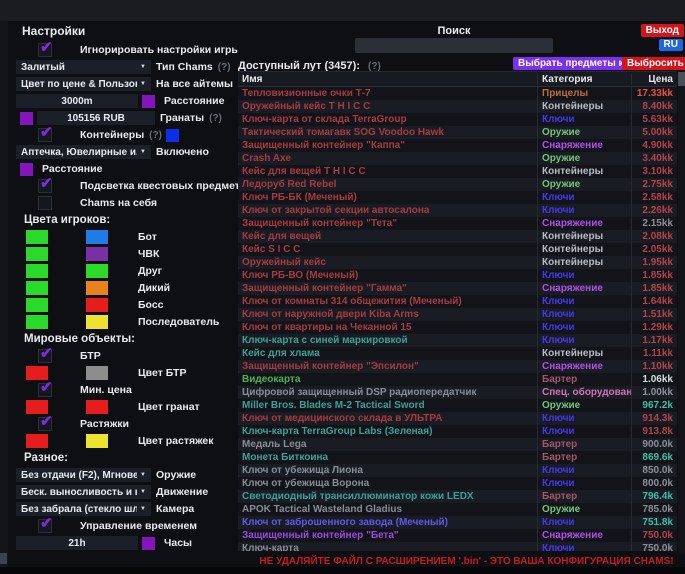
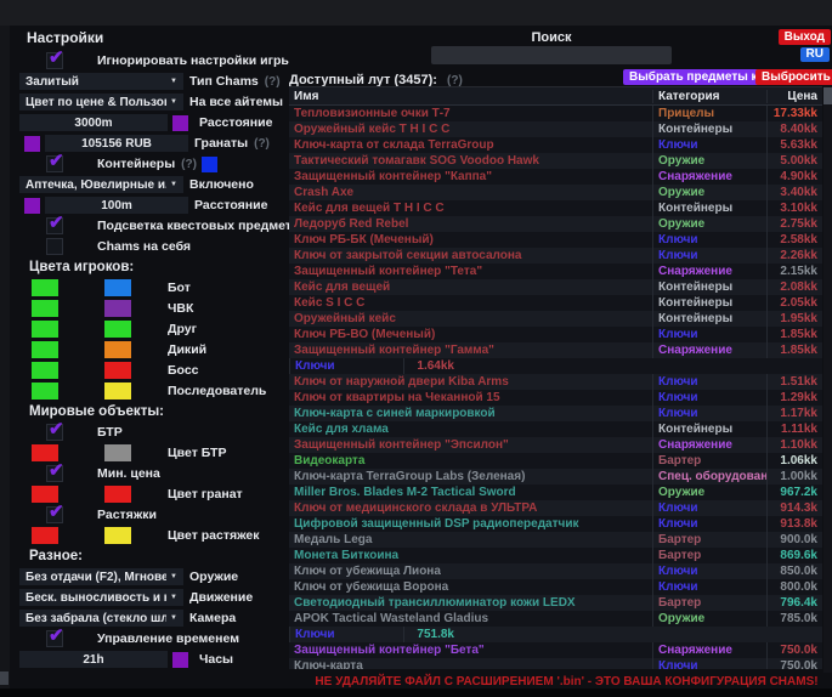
  Настройки
  ✔
  Игнорировать настройки игры
  Залитый
  Тип Chams
  (?)
  Цвет по цене & Пользо
  На все айтемы
  3000m
  Расстояние
  105156 RUB
  Гранаты
  (?)
  ✔
  Контейнеры
  (?)
  Аптечка, Ювелирные и
  Включено
+ 100m
  Расстояние
  ✔
  Подсветка квестовых предме
  Chams на себя
  Цвета игроков:
  Бот
  ЧВК
  Друг
  Дикий
  Босс
  Последователь
  Мировые объекты:
  ✔
  БТР
  Цвет БТР
  ✔
  Мин. цена
  Цвет гранат
  ✔
  Растяжки
  Цвет растяжек
  Разное:
  Без отдачи (F2), Мгнове
  Оружие
  Беск. выносливость и
  Движение
  Без забрала (стекло шл
  Камера
  ✔
  Управление временем
  21h
  Часы
  Поиск
  Выход
  RU
  Выбрать предметы
  Выбросить
  Доступный лут (3457): (?)
  Имя
  Категория
  Цена
  Тепловизионные очки Т-7
  Прицелы
  17.33kk
  Оружейный кейс T H I C C
  Контейнеры
  8.40kk
  Ключ-карта от склада TerraGroup
  Ключи
  5.63kk
  Тактический томагавк SOG Voodoo Hawk
  Оружие
  5.00kk
  Защищенный контейнер "Каппа"
  Снаряжение
  4.90kk
  Crash Axe
  Оружие
  3.40kk
  Кейс для вещей T H I C C
  Контейнеры
  3.10kk
  Ледоруб Red Rebel
  Оружие
  2.75kk
  Ключ РБ-БК (Меченый)
  Ключи
  2.58kk
  Ключ от закрытой секции автосалона
  Ключи
  2.26kk
  Защищенный контейнер "Тета"
  Снаряжение
  2.15kk
  Кейс для вещей
  Контейнеры
  2.08kk
  Кейс S I C C
  Контейнеры
  2.05kk
  Оружейный кейс
  Контейнеры
  1.95kk
  Ключ РБ-ВО (Меченый)
  Ключи
  1.85kk
  Защищенный контейнер "Гамма"
  Снаряжение
  1.85kk
- Ключ от комнаты 314 общежития (Меченый)
  Ключи
  1.64kk
  Ключ от наружной двери Kiba Arms
  Ключи
  1.51kk
  Ключ от квартиры на Чеканной 15
  Ключи
  1.29kk
  Ключ-карта с синей маркировкой
  Ключи
  1.17kk
  Кейс для хлама
  Контейнеры
  1.11kk
  Защищенный контейнер "Эпсилон"
  Снаряжение
  1.10kk
  Видеокарта
  Бартер
  1.06kk
- Цифровой защищенный DSP радиопередатчик
+ Ключ-карта TerraGroup Labs (Зеленая)
  Спец. оборудован
  1.00kk
  Miller Bros. Blades M-2 Tactical Sword
  Оружие
  967.2k
  Ключ от медицинского склада в УЛЬТРА
  Ключи
  914.3k
- Ключ-карта TerraGroup Labs (Зеленая)
+ Цифровой защищенный DSP радиопередатчик
  Ключи
  913.8k
  Медаль Lega
  Бартер
  900.0k
  Монета Биткоина
  Бартер
  869.6k
  Ключ от убежища Лиона
  Ключи
  850.0k
  Ключ от убежища Ворона
  Ключи
  800.0k
  Светодиодный трансиллюминатор кожи LEDX
  Бартер
  796.4k
  APOK Tactical Wasteland Gladius
  Оружие
  785.0k
- Ключ от заброшенного завода (Меченый)
  Ключи
  751.8k
  Защищенный контейнер "Бета"
  Снаряжение
  750.0k
  Ключ-карта
  Ключи
  750.0k
  НЕ УДАЛЯЙТЕ ФАЙЛ С РАСШИРЕНИЕМ '.bin' - ЭТО ВАША КОНФИГУРАЦИЯ CHAMS!
